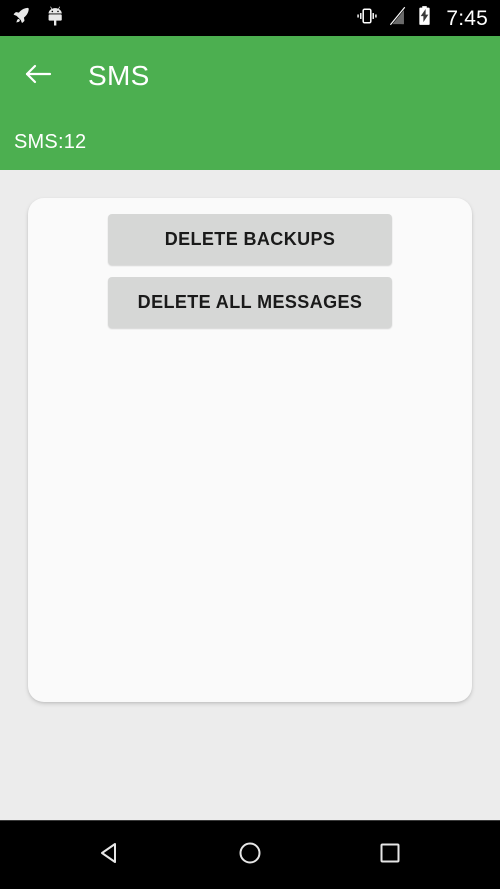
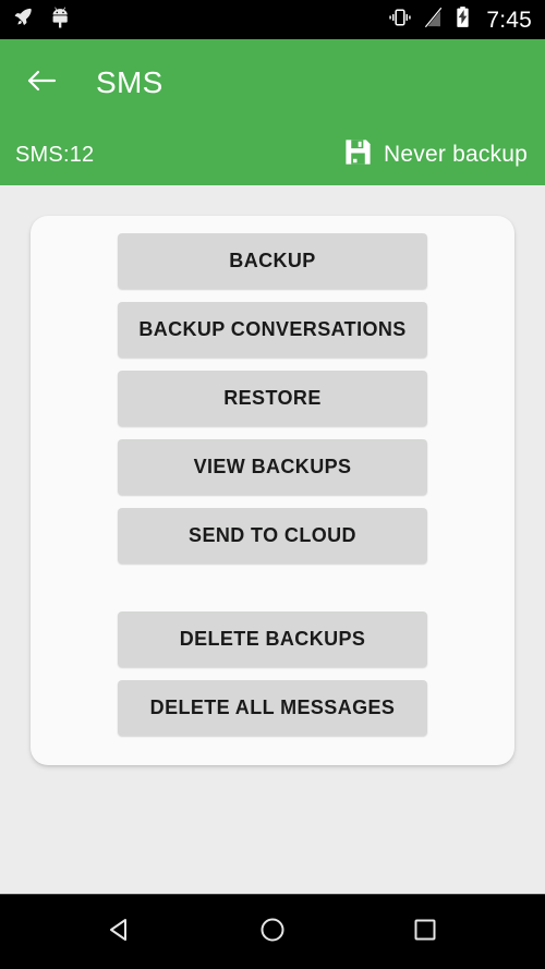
  7:45
  SMS
  SMS:12
+ Never backup
+ BACKUP
+ BACKUP CONVERSATIONS
+ RESTORE
+ VIEW BACKUPS
+ SEND TO CLOUD
  DELETE BACKUPS
  DELETE ALL MESSAGES
